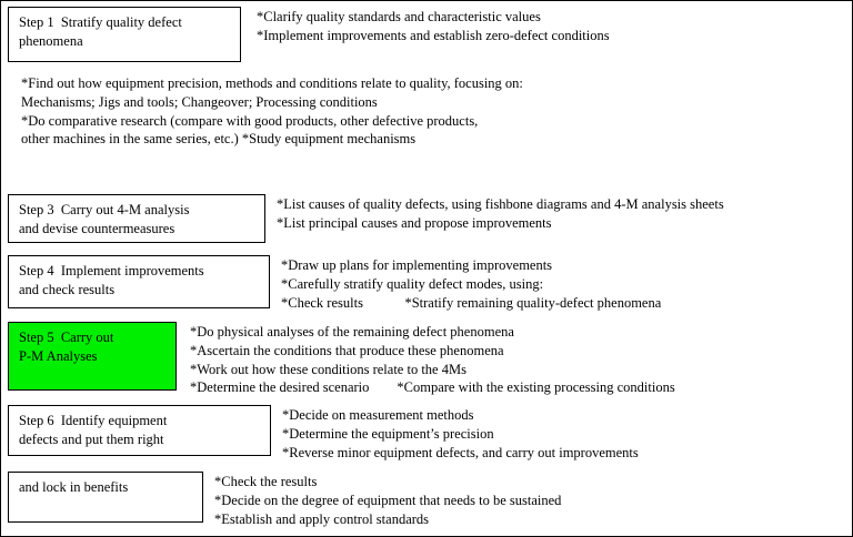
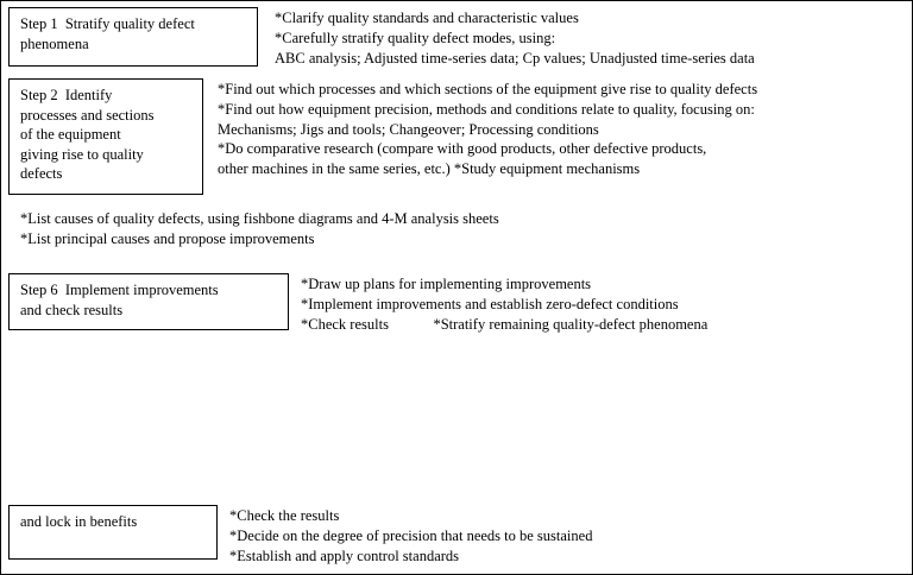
  Step 1 Stratify quality defect
  phenomena
  *Clarify quality standards and characteristic values
- *Implement improvements and establish zero-defect conditions
+ *Carefully stratify quality defect modes, using:
+ ABC analysis; Adjusted time-series data; Cp values; Unadjusted time-series data
+ Step 2 Identify
+ processes and sections
+ of the equipment
+ giving rise to quality
+ defects
+ *Find out which processes and which sections of the equipment give rise to quality defects
  *Find out how equipment precision, methods and conditions relate to quality, focusing on:
  Mechanisms; Jigs and tools; Changeover; Processing conditions
  *Do comparative research (compare with good products, other defective products,
  other machines in the same series, etc.) *Study equipment mechanisms
- Step 3 Carry out 4-M analysis
- and devise countermeasures
  *List causes of quality defects, using fishbone diagrams and 4-M analysis sheets
  *List principal causes and propose improvements
- Step 4 Implement improvements
+ Step 6 Implement improvements
  and check results
  *Draw up plans for implementing improvements
- *Carefully stratify quality defect modes, using:
+ *Implement improvements and establish zero-defect conditions
  *Check results *Stratify remaining quality-defect phenomena
- Step 5 Carry out
- P-M Analyses
- *Do physical analyses of the remaining defect phenomena
- *Ascertain the conditions that produce these phenomena
- *Work out how these conditions relate to the 4Ms
- *Determine the desired scenario *Compare with the existing processing conditions
- Step 6 Identify equipment
- defects and put them right
- *Decide on measurement methods
- *Determine the equipment’s precision
- *Reverse minor equipment defects, and carry out improvements
  and lock in benefits
  *Check the results
- *Decide on the degree of equipment that needs to be sustained
+ *Decide on the degree of precision that needs to be sustained
  *Establish and apply control standards
